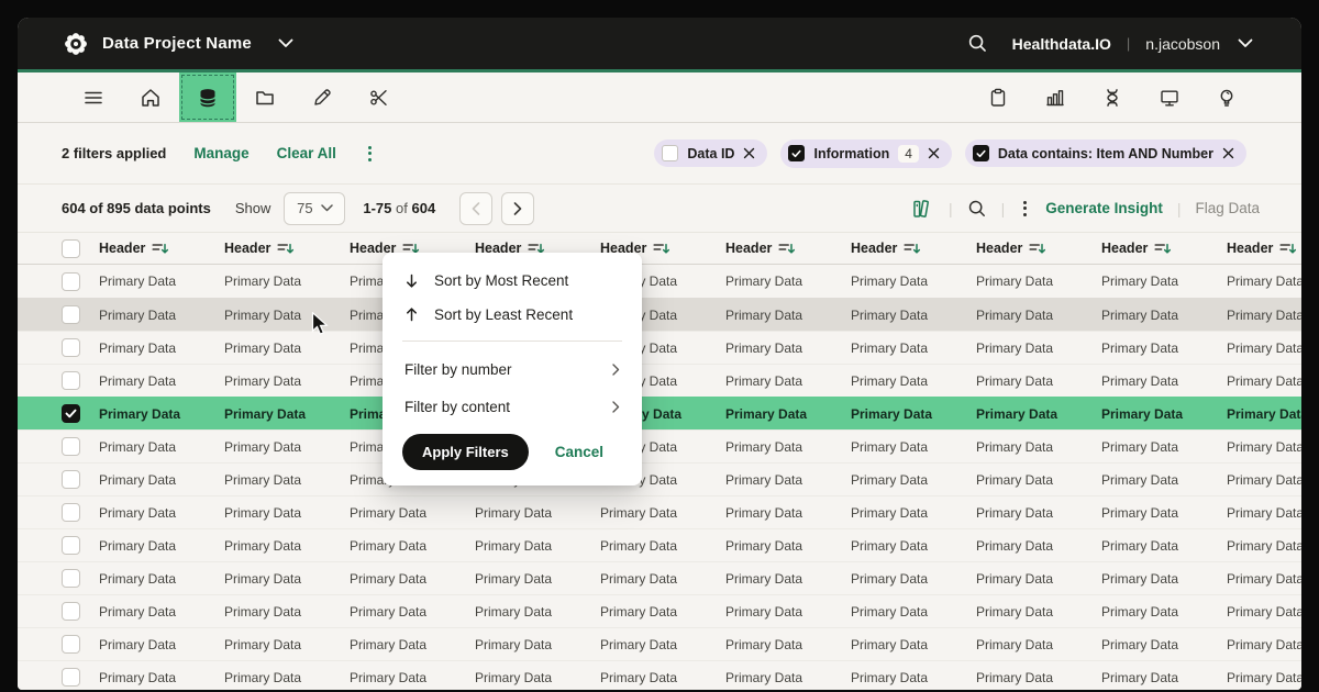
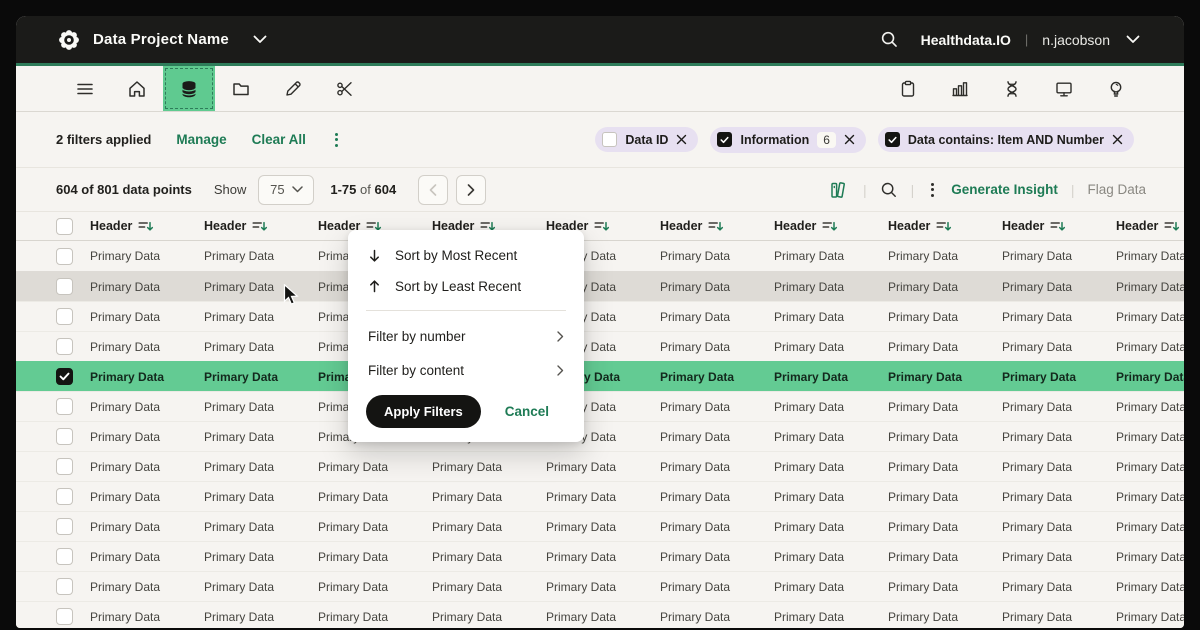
  Data Project Name
  Healthdata.IO
  |
  n.jacobson
  2 filters applied
  Manage
  Clear All
  Data ID
  Information
- 4
+ 6
  Data contains: Item AND Number
- 604 of 895 data points
+ 604 of 801 data points
  Show
  75
  1-75 of 604
  |
  |
  Generate Insight
  |
  Flag Data
  Header
  Header
  Header
  Header
  Header
  Header
  Header
  Header
  Header
  Header
  Primary Data
  Primary Data
  Primary Data
  Primary Data
  Primary Data
  Primary Data
  Primary Data
  Primary Data
  Primary Data
  Primary Data
  Primary Data
  Primary Data
  Primary Data
  Primary Data
  Primary Data
  Primary Data
  Primary Data
  Primary Data
  Primary Data
  Primary Data
  Primary Data
  Primary Data
  Primary Data
  Primary Data
  Primary Data
  Primary Data
  Primary Data
  Primary Data
  Primary Data
  Primary Data
  Primary Data
  Primary Data
  Primary Data
  Primary Data
  Primary Dat
  Primary Data
  Primary Data
  Primary Data
  Primary Data
  Primary Data
  Primary Data
  Primary Data
  Primary Data
  Primary Data
  Primary Data
  Primary Data
  Primary Data
  Primary Data
  Primary Data
  Primary Data
  Primary Data
  Primary Data
  Primary Data
  Primary Data
  Primary Data
  Primary Data
  Primary Data
  Primary Data
  Primary Data
  Primary Data
  Primary Data
  Primary Data
  Primary Data
  Primary Data
  Primary Data
  Primary Data
  Primary Data
  Primary Data
  Primary Data
  Primary Data
  Primary Data
  Primary Data
  Primary Data
  Primary Data
  Primary Data
  Primary Data
  Primary Data
  Primary Data
  Primary Data
  Primary Data
  Primary Data
  Primary Data
  Primary Data
  Primary Data
  Primary Data
  Primary Data
  Primary Data
  Primary Data
  Primary Data
  Primary Data
  Primary Data
  Primary Data
  Primary Data
  Primary Data
  Primary Data
  Primary Data
  Primary Data
  Primary Data
  Primary Data
  Primary Data
  Primary Data
  Primary Data
  Primary Data
  Primary Data
  Primary Data
  Primary Data
  Primary Data
  Primary Data
  Primary Data
  Sort by Most Recent
  Sort by Least Recent
  Filter by number
  Filter by content
  Apply Filters
  Cancel
